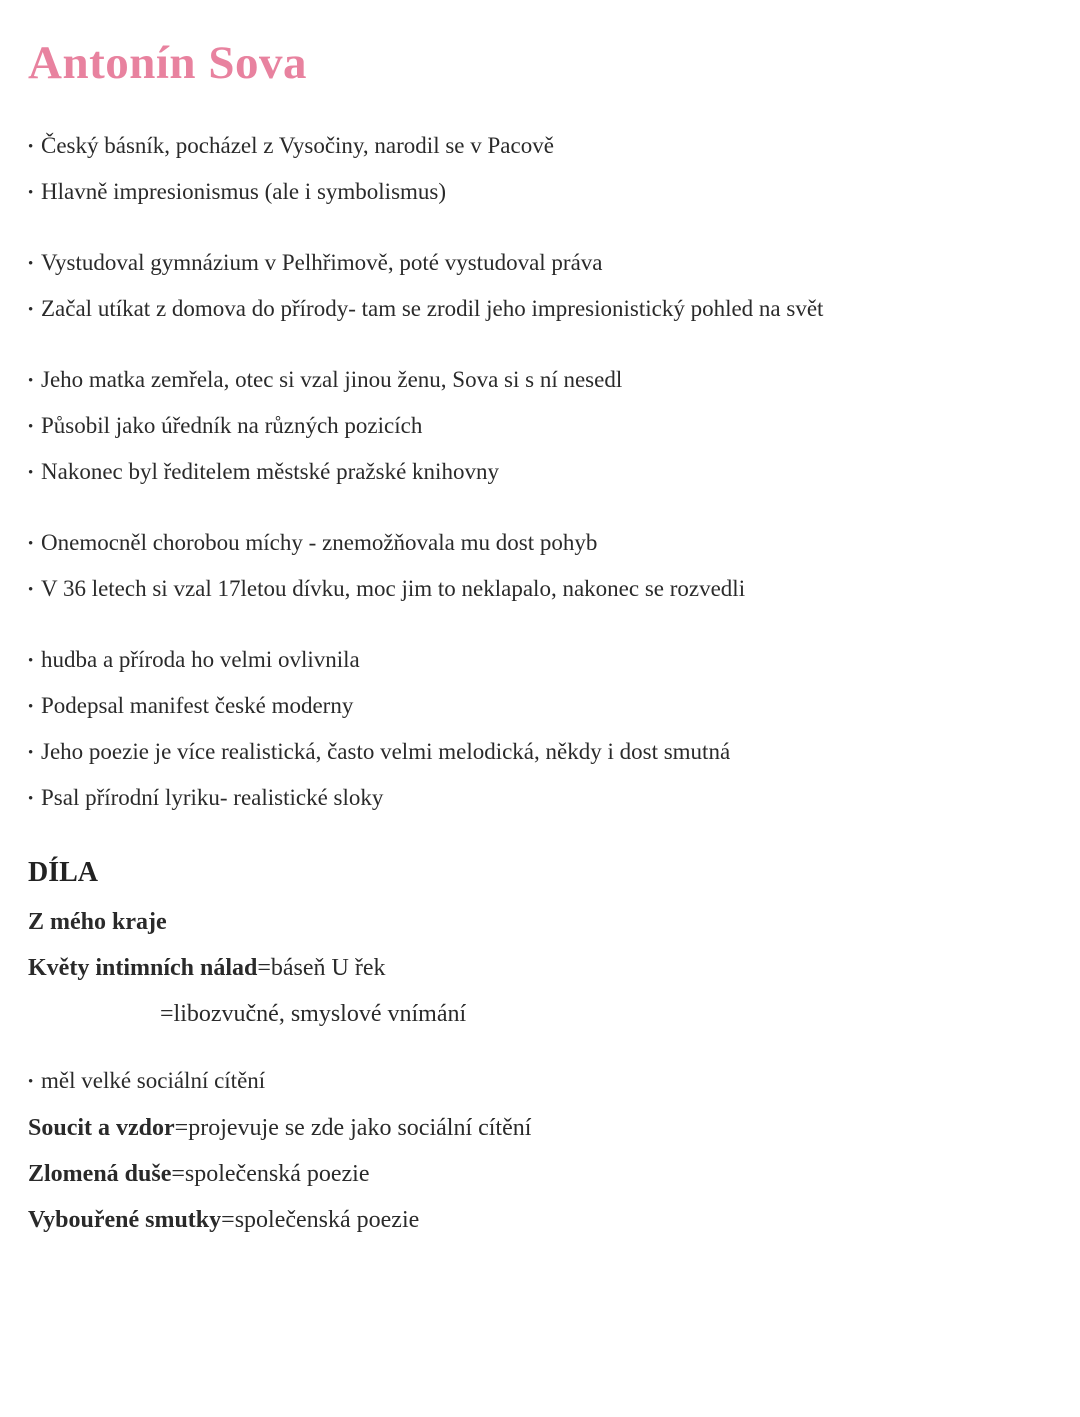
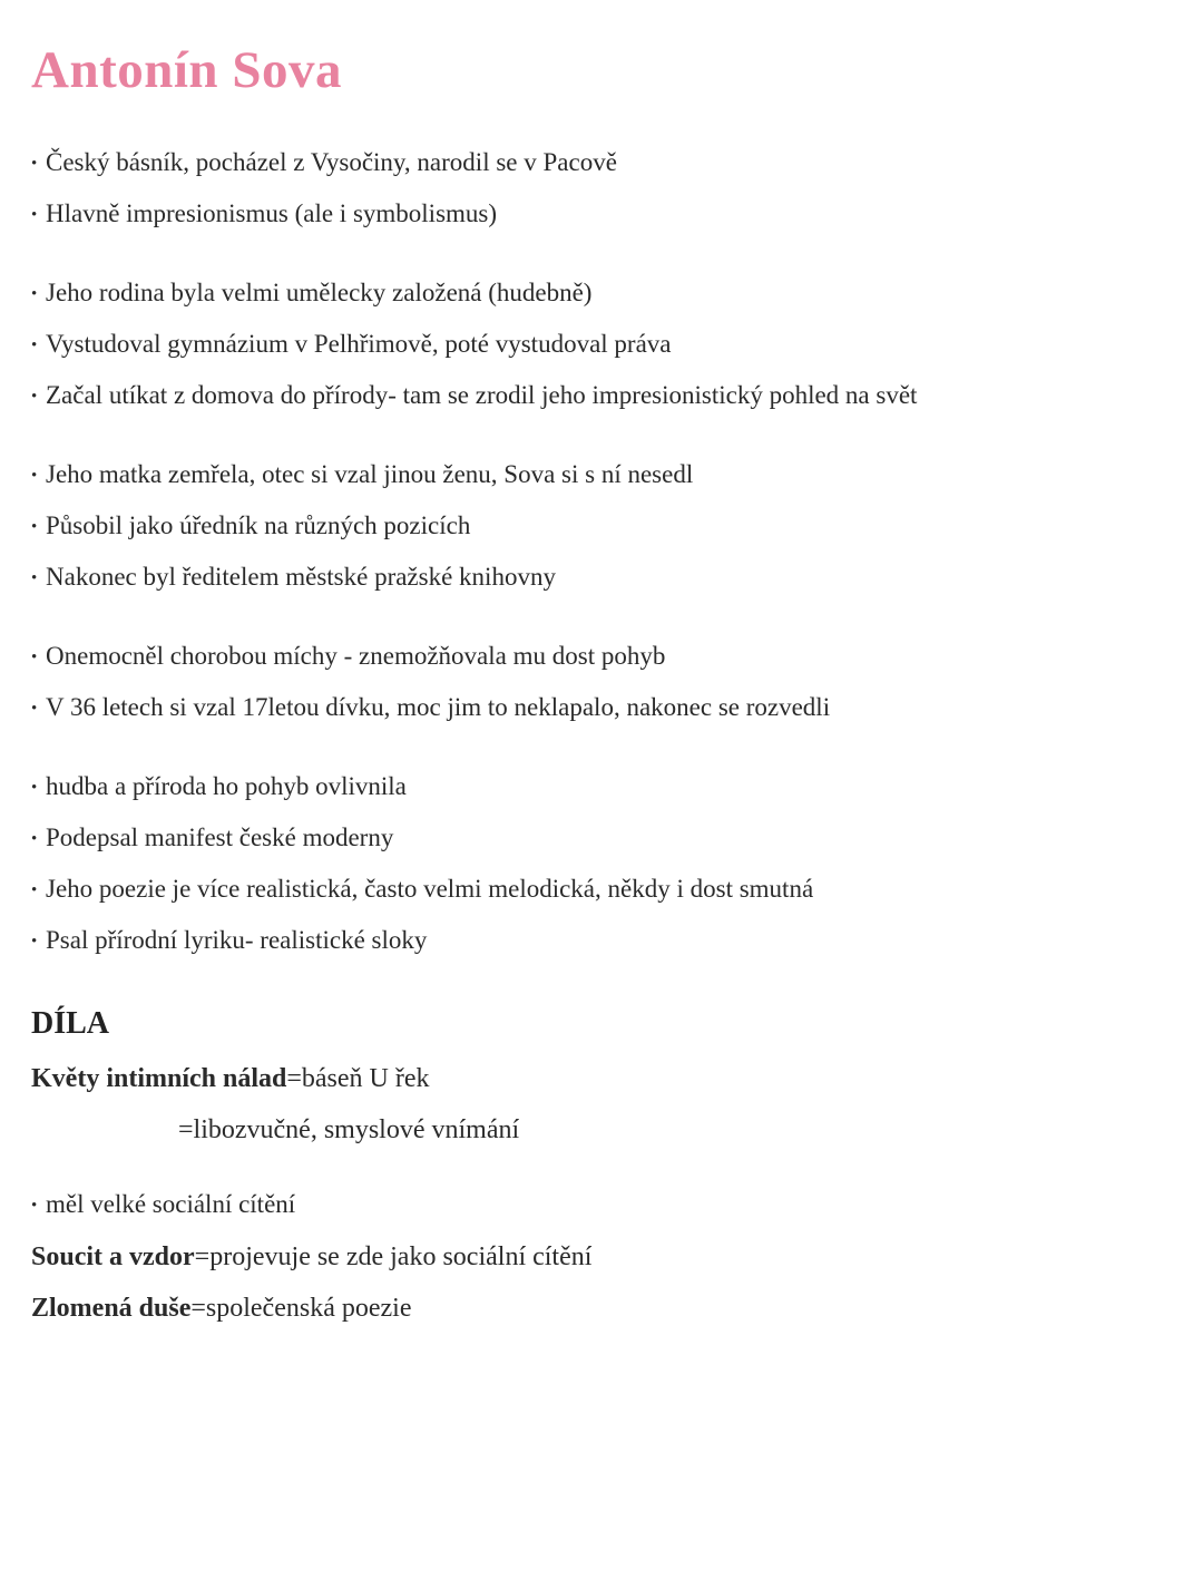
  Antonín Sova
  • Český básník, pocházel z Vysočiny, narodil se v Pacově
  • Hlavně impresionismus (ale i symbolismus)
+ • Jeho rodina byla velmi umělecky založená (hudebně)
  • Vystudoval gymnázium v Pelhřimově, poté vystudoval práva
  • Začal utíkat z domova do přírody- tam se zrodil jeho impresionistický pohled na svět
  • Jeho matka zemřela, otec si vzal jinou ženu, Sova si s ní nesedl
  • Působil jako úředník na různých pozicích
  • Nakonec byl ředitelem městské pražské knihovny
  • Onemocněl chorobou míchy - znemožňovala mu dost pohyb
  • V 36 letech si vzal 17letou dívku, moc jim to neklapalo, nakonec se rozvedli
- • hudba a příroda ho velmi ovlivnila
+ • hudba a příroda ho pohyb ovlivnila
  • Podepsal manifest české moderny
  • Jeho poezie je více realistická, často velmi melodická, někdy i dost smutná
  • Psal přírodní lyriku- realistické sloky
  DÍLA
- Z mého kraje
  Květy intimních nálad=báseň U řek
  =libozvučné, smyslové vnímání
  • měl velké sociální cítění
  Soucit a vzdor=projevuje se zde jako sociální cítění
  Zlomená duše=společenská poezie
- Vybouřené smutky=společenská poezie
